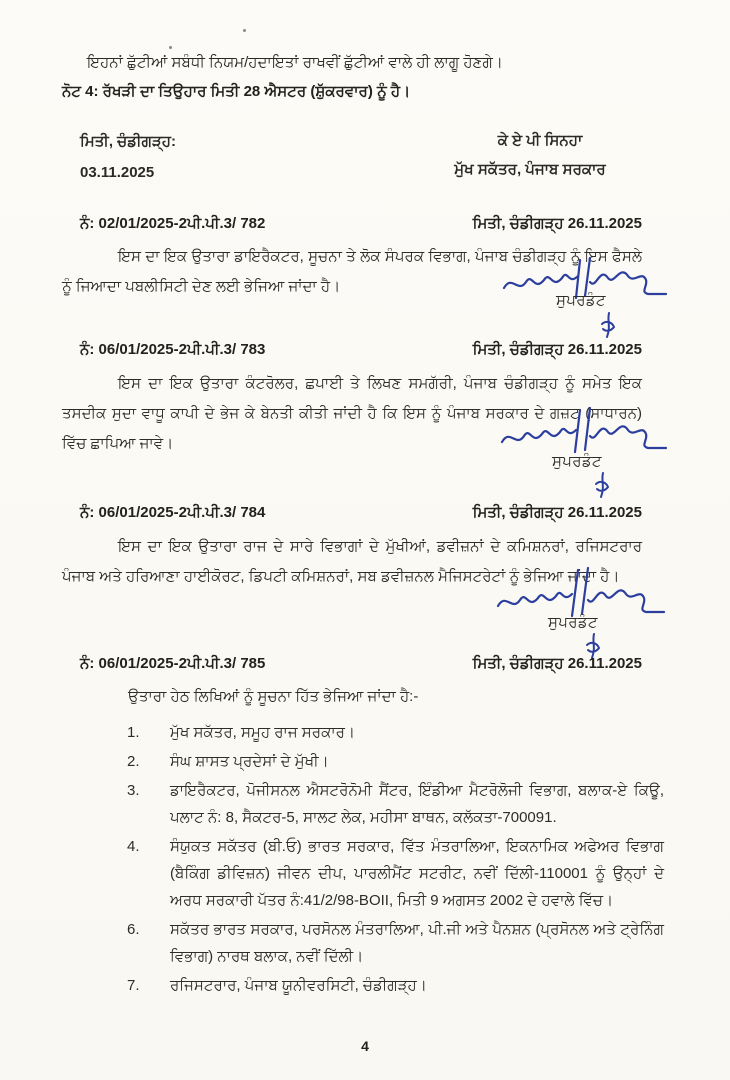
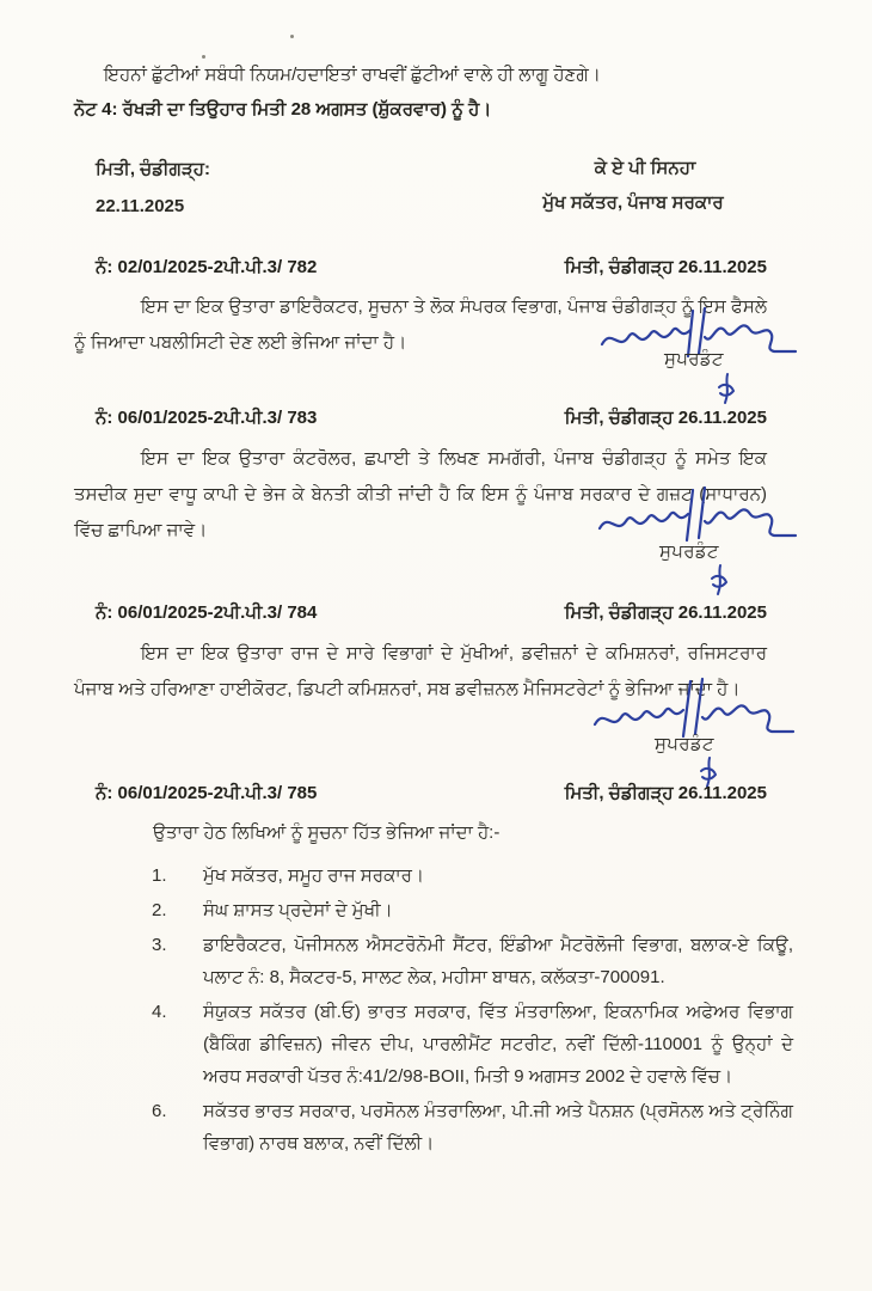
  ਇਹਨਾਂ ਛੁੱਟੀਆਂ ਸਬੰਧੀ ਨਿਯਮ/ਹਦਾਇਤਾਂ ਰਾਖਵੀਂ ਛੁੱਟੀਆਂ ਵਾਲੇ ਹੀ ਲਾਗੂ ਹੋਣਗੇ।
- ਨੋਟ 4: ਰੱਖੜੀ ਦਾ ਤਿਉਹਾਰ ਮਿਤੀ 28 ਐਸਟਰ (ਸ਼ੁੱਕਰਵਾਰ) ਨੂੰ ਹੈ।
+ ਨੋਟ 4: ਰੱਖੜੀ ਦਾ ਤਿਉਹਾਰ ਮਿਤੀ 28 ਅਗਸਤ (ਸ਼ੁੱਕਰਵਾਰ) ਨੂੰ ਹੈ।
  ਮਿਤੀ, ਚੰਡੀਗੜ੍ਹ:
- 03.11.2025
+ 22.11.2025
  ਕੇ ਏ ਪੀ ਸਿਨਹਾ
  ਮੁੱਖ ਸਕੱਤਰ, ਪੰਜਾਬ ਸਰਕਾਰ
  ਨੰ: 02/01/2025-2ਪੀ.ਪੀ.3/ 782
  ਮਿਤੀ, ਚੰਡੀਗੜ੍ਹ 26.11.2025
  ਇਸ ਦਾ ਇਕ ਉਤਾਰਾ ਡਾਇਰੈਕਟਰ, ਸੂਚਨਾ ਤੇ ਲੋਕ ਸੰਪਰਕ ਵਿਭਾਗ, ਪੰਜਾਬ ਚੰਡੀਗੜ੍ਹ ਨੂੰ ਇਸ ਫੈਸਲੇ ਨੂੰ ਜਿਆਦਾ ਪਬਲੀਸਿਟੀ ਦੇਣ ਲਈ ਭੇਜਿਆ ਜਾਂਦਾ ਹੈ।
  ਸੁਪਰਡੰਟ
  ਨੰ: 06/01/2025-2ਪੀ.ਪੀ.3/ 783
  ਮਿਤੀ, ਚੰਡੀਗੜ੍ਹ 26.11.2025
  ਇਸ ਦਾ ਇਕ ਉਤਾਰਾ ਕੰਟਰੋਲਰ, ਛਪਾਈ ਤੇ ਲਿਖਣ ਸਮਗੱਰੀ, ਪੰਜਾਬ ਚੰਡੀਗੜ੍ਹ ਨੂੰ ਸਮੇਤ ਇਕ ਤਸਦੀਕ ਸੁਦਾ ਵਾਧੂ ਕਾਪੀ ਦੇ ਭੇਜ ਕੇ ਬੇਨਤੀ ਕੀਤੀ ਜਾਂਦੀ ਹੈ ਕਿ ਇਸ ਨੂੰ ਪੰਜਾਬ ਸਰਕਾਰ ਦੇ ਗਜ਼ਟ (ਸਾਧਾਰਨ) ਵਿੱਚ ਛਾਪਿਆ ਜਾਵੇ।
  ਸੁਪਰਡੰਟ
  ਨੰ: 06/01/2025-2ਪੀ.ਪੀ.3/ 784
  ਮਿਤੀ, ਚੰਡੀਗੜ੍ਹ 26.11.2025
  ਇਸ ਦਾ ਇਕ ਉਤਾਰਾ ਰਾਜ ਦੇ ਸਾਰੇ ਵਿਭਾਗਾਂ ਦੇ ਮੁੱਖੀਆਂ, ਡਵੀਜ਼ਨਾਂ ਦੇ ਕਮਿਸ਼ਨਰਾਂ, ਰਜਿਸਟਰਾਰ ਪੰਜਾਬ ਅਤੇ ਹਰਿਆਣਾ ਹਾਈਕੋਰਟ, ਡਿਪਟੀ ਕਮਿਸ਼ਨਰਾਂ, ਸਬ ਡਵੀਜ਼ਨਲ ਮੈਜਿਸਟਰੇਟਾਂ ਨੂੰ ਭੇਜਿਆ ਜਾਂਦਾ ਹੈ।
  ਸੁਪਰਡੰਟ
  ਨੰ: 06/01/2025-2ਪੀ.ਪੀ.3/ 785
  ਮਿਤੀ, ਚੰਡੀਗੜ੍ਹ 26.11.2025
  ਉਤਾਰਾ ਹੇਠ ਲਿਖਿਆਂ ਨੂੰ ਸੂਚਨਾ ਹਿੱਤ ਭੇਜਿਆ ਜਾਂਦਾ ਹੈ:-
  1.
  ਮੁੱਖ ਸਕੱਤਰ, ਸਮੂਹ ਰਾਜ ਸਰਕਾਰ।
  2.
  ਸੰਘ ਸ਼ਾਸਤ ਪ੍ਰਦੇਸਾਂ ਦੇ ਮੁੱਖੀ।
  3.
  ਡਾਇਰੈਕਟਰ, ਪੋਜੀਸਨਲ ਐਸਟਰੋਨੋਮੀ ਸੈਂਟਰ, ਇੰਡੀਆ ਮੈਟਰੋਲੋਜੀ ਵਿਭਾਗ, ਬਲਾਕ-ਏ ਕਿਊ, ਪਲਾਟ ਨੰ: 8, ਸੈਕਟਰ-5, ਸਾਲਟ ਲੇਕ, ਮਹੀਸਾ ਬਾਥਨ, ਕਲੱਕਤਾ-700091.
  4.
  ਸੰਯੁਕਤ ਸਕੱਤਰ (ਬੀ.ਓ) ਭਾਰਤ ਸਰਕਾਰ, ਵਿੱਤ ਮੰਤਰਾਲਿਆ, ਇਕਨਾਮਿਕ ਅਫੇਅਰ ਵਿਭਾਗ (ਬੈਕਿੰਗ ਡੀਵਿਜ਼ਨ) ਜੀਵਨ ਦੀਪ, ਪਾਰਲੀਮੈਂਟ ਸਟਰੀਟ, ਨਵੀਂ ਦਿੱਲੀ-110001 ਨੂੰ ਉਨ੍ਹਾਂ ਦੇ ਅਰਧ ਸਰਕਾਰੀ ਪੱਤਰ ਨੰ:41/2/98-BOII, ਮਿਤੀ 9 ਅਗਸਤ 2002 ਦੇ ਹਵਾਲੇ ਵਿੱਚ।
  6.
  ਸਕੱਤਰ ਭਾਰਤ ਸਰਕਾਰ, ਪਰਸੋਨਲ ਮੰਤਰਾਲਿਆ, ਪੀ.ਜੀ ਅਤੇ ਪੈਨਸ਼ਨ (ਪ੍ਰਸੋਨਲ ਅਤੇ ਟ੍ਰੇਨਿੰਗ ਵਿਭਾਗ) ਨਾਰਥ ਬਲਾਕ, ਨਵੀਂ ਦਿੱਲੀ।
- 7.
- ਰਜਿਸਟਰਾਰ, ਪੰਜਾਬ ਯੂਨੀਵਰਸਿਟੀ, ਚੰਡੀਗੜ੍ਹ।
- 4
